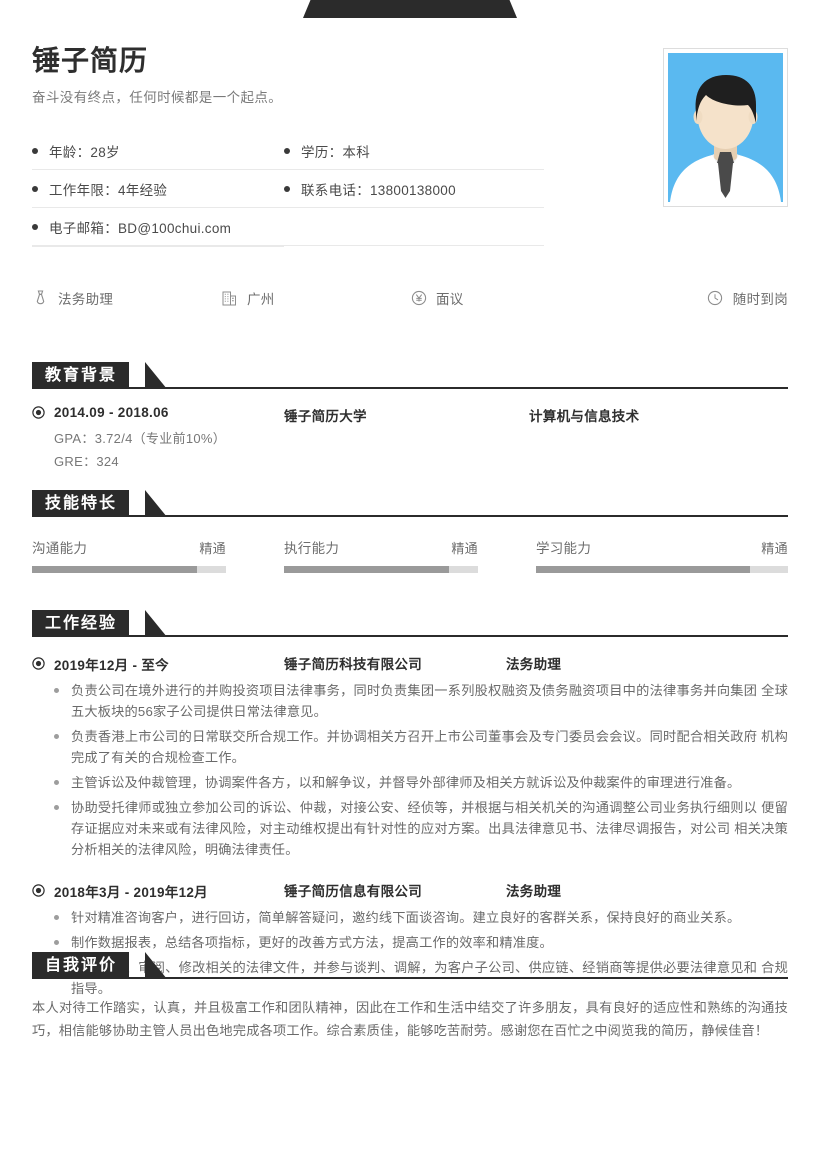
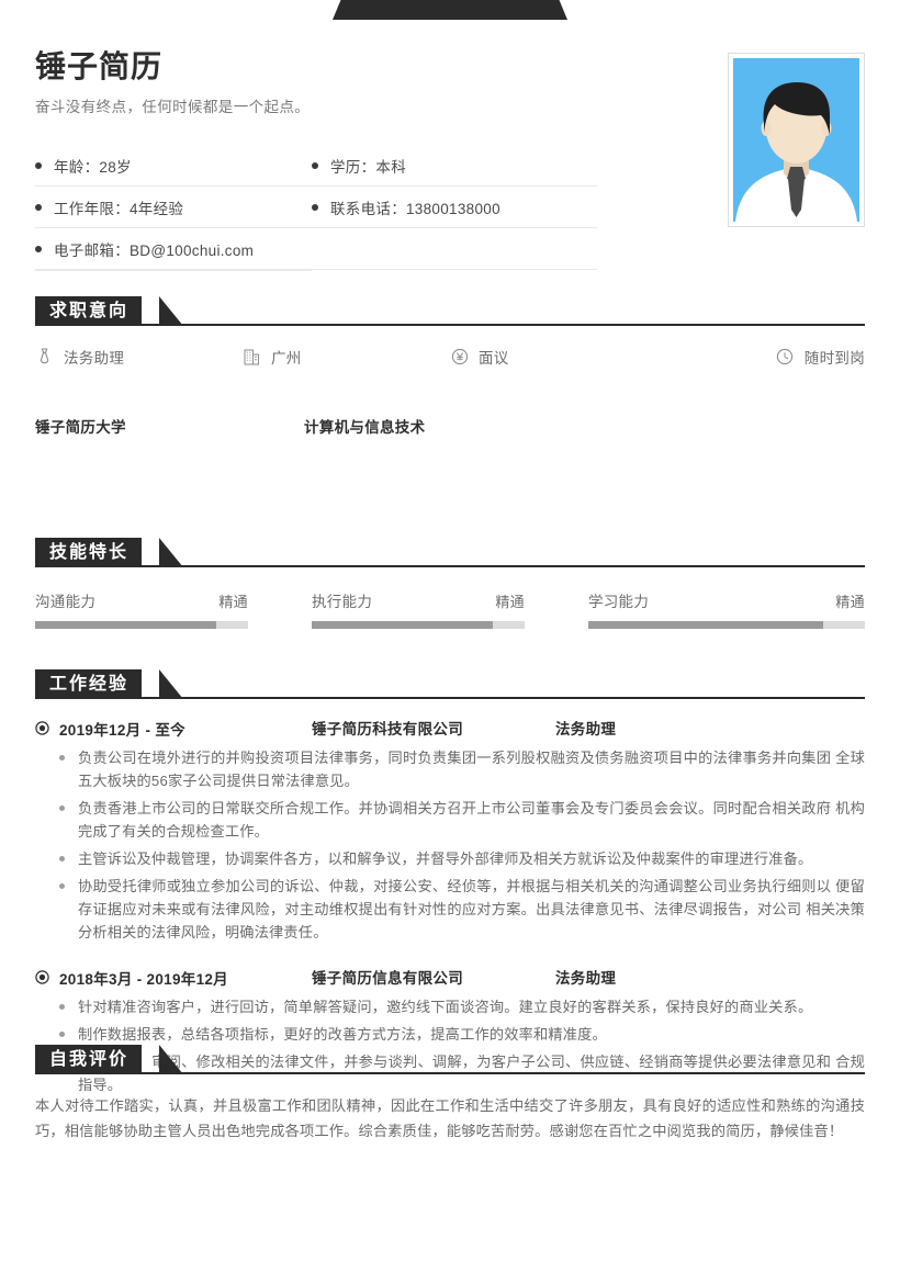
  锤子简历
  奋斗没有终点，任何时候都是一个起点。
  年龄：28岁
  学历：本科
  工作年限：4年经验
  联系电话：13800138000
  电子邮箱：BD@100chui.com
+ 求职意向
  法务助理
  广州
  面议
  随时到岗
- 教育背景
- 2014.09 - 2018.06
- GPA：3.72/4（专业前10%）
- GRE：324
  锤子简历大学
  计算机与信息技术
  技能特长
  沟通能力
  精通
  执行能力
  精通
  学习能力
  精通
  工作经验
  2019年12月 - 至今
  锤子简历科技有限公司
  法务助理
  负责公司在境外进行的并购投资项目法律事务，同时负责集团一系列股权融资及债务融资项目中的法律事务并向集团 全球五大板块的56家子公司提供日常法律意见。
  负责香港上市公司的日常联交所合规工作。并协调相关方召开上市公司董事会及专门委员会会议。同时配合相关政府 机构完成了有关的合规检查工作。
  主管诉讼及仲裁管理，协调案件各方，以和解争议，并督导外部律师及相关方就诉讼及仲裁案件的审理进行准备。
  协助受托律师或独立参加公司的诉讼、仲裁，对接公安、经侦等，并根据与相关机关的沟通调整公司业务执行细则以 便留存证据应对未来或有法律风险，对主动维权提出有针对性的应对方案。出具法律意见书、法律尽调报告，对公司 相关决策分析相关的法律风险，明确法律责任。
  2018年3月 - 2019年12月
  锤子简历信息有限公司
  法务助理
  针对精准咨询客户，进行回访，简单解答疑问，邀约线下面谈咨询。建立良好的客群关系，保持良好的商业关系。
  制作数据报表，总结各项指标，更好的改善方式方法，提高工作的效率和精准度。
  、阅、修改相关的法律文件，并参与谈判、调解，为客户子公司、供应链、经销商等提供必要法律意见和 合规指导。
  自我评价
  本人对待工作踏实，认真，并且极富工作和团队精神，因此在工作和生活中结交了许多朋友，具有良好的适应性和熟练的沟通技巧，相信能够协助主管人员出色地完成各项工作。综合素质佳，能够吃苦耐劳。感谢您在百忙之中阅览我的简历，静候佳音！
